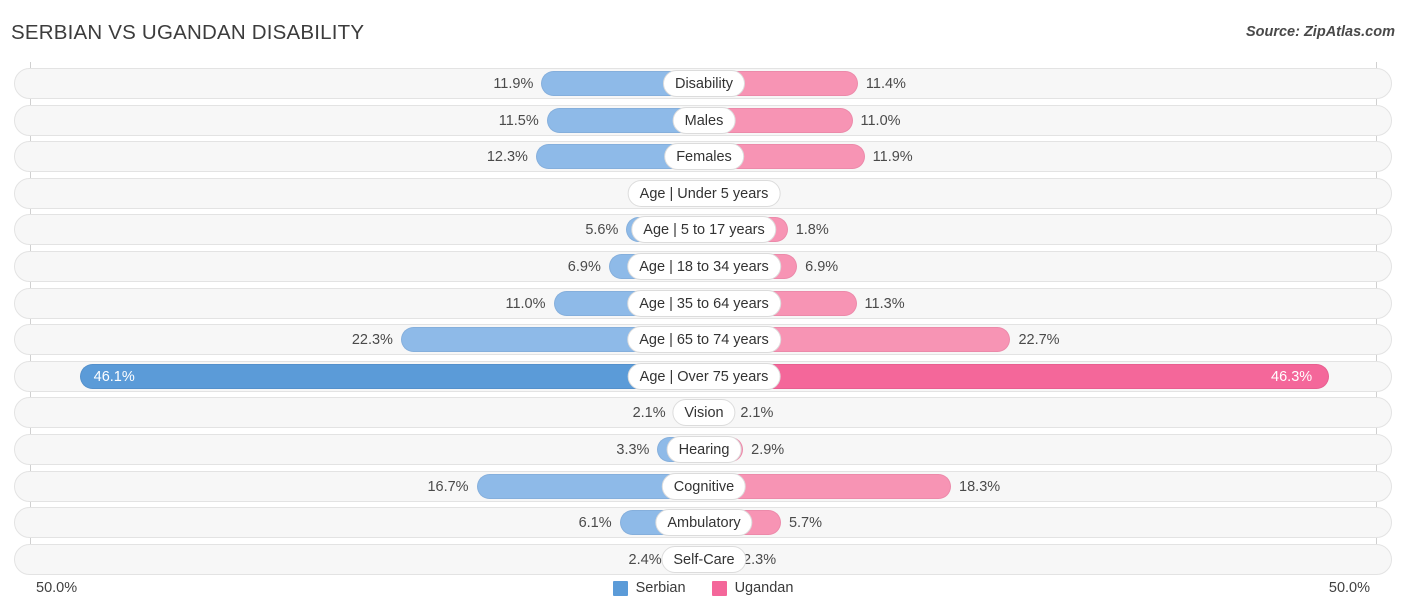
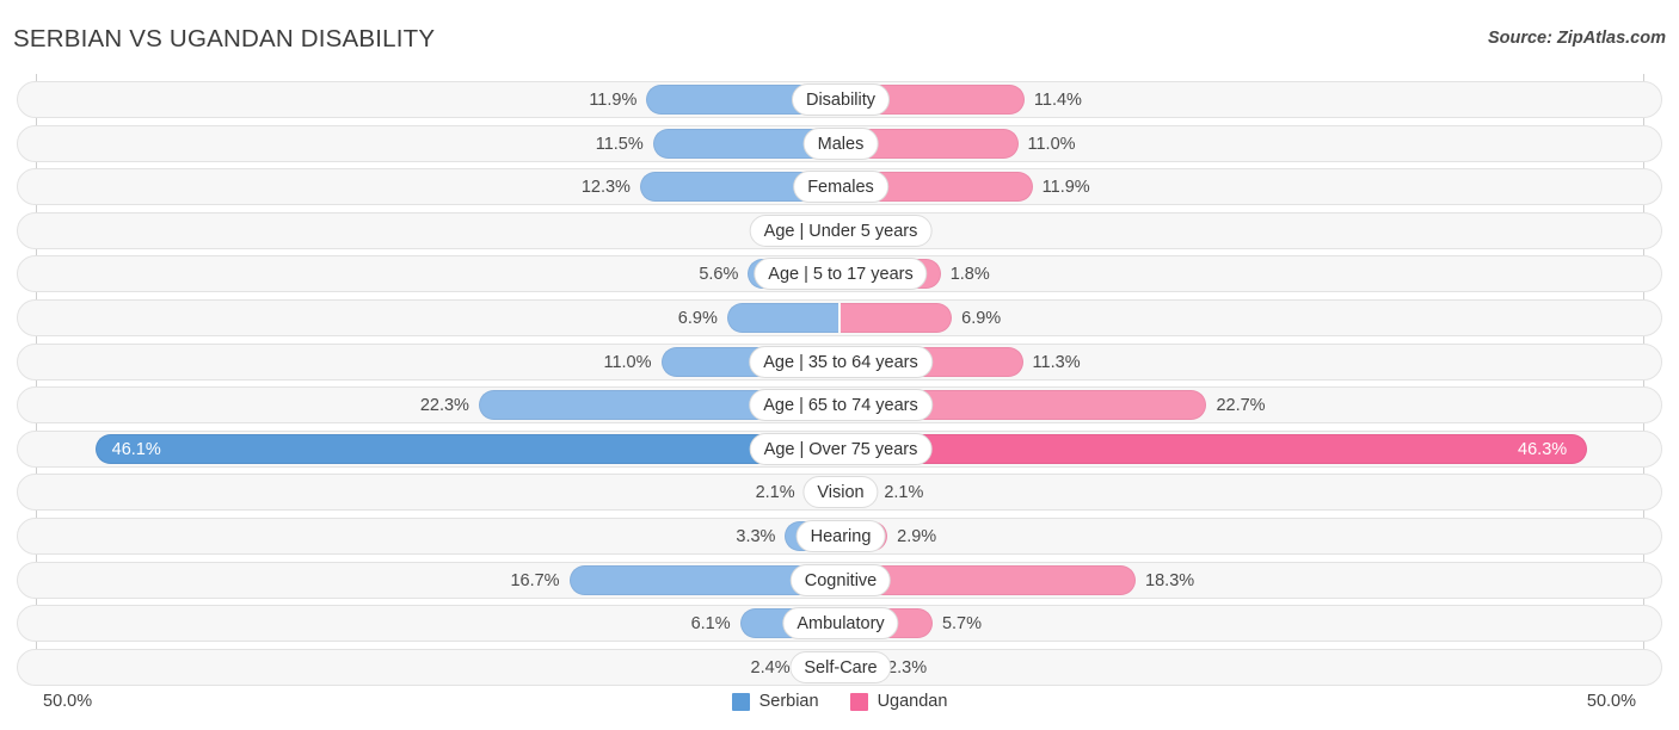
  SERBIAN VS UGANDAN DISABILITY
  Source: ZipAtlas.com
  11.9%
  11.4%
  Disability
  11.5%
  11.0%
  Males
  12.3%
  11.9%
  Females
  Age | Under 5 years
  5.6%
  1.8%
  Age | 5 to 17 years
  6.9%
  6.9%
- Age | 18 to 34 years
  11.0%
  11.3%
  Age | 35 to 64 years
  22.3%
  22.7%
  Age | 65 to 74 years
  46.1%
  46.3%
  Age | Over 75 years
  2.1%
  2.1%
  Vision
  3.3%
  2.9%
  Hearing
  16.7%
  18.3%
  Cognitive
  6.1%
  5.7%
  Ambulatory
  2.4%
  2.3%
  Self-Care
  50.0%
  50.0%
  Serbian
  Ugandan
